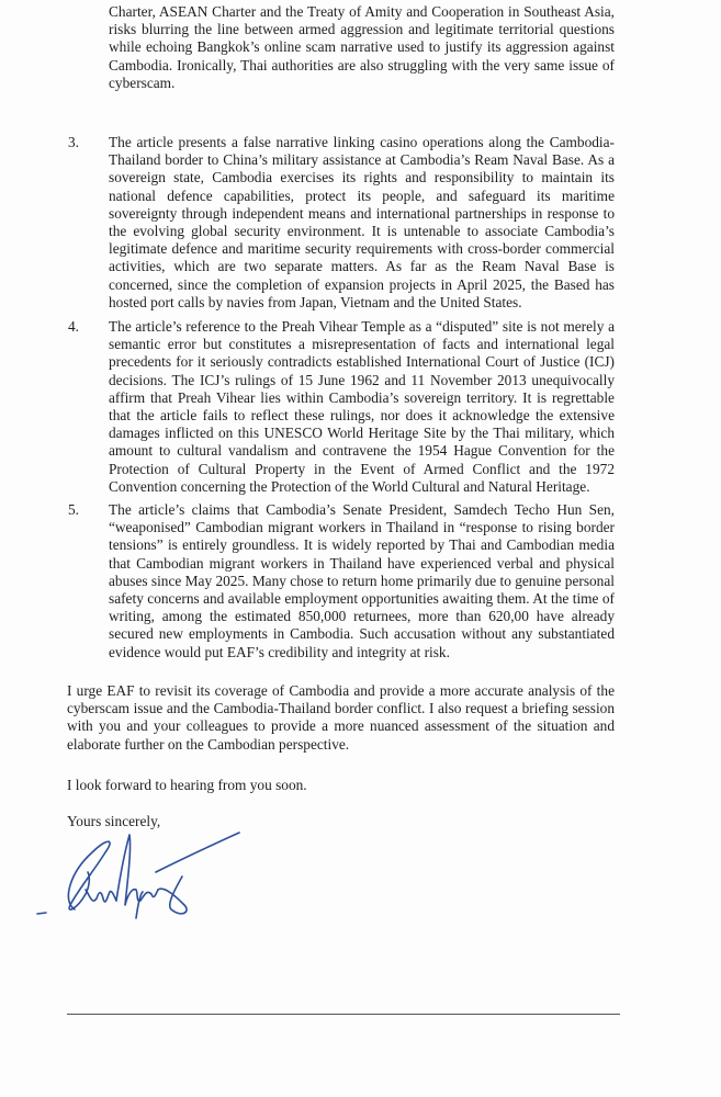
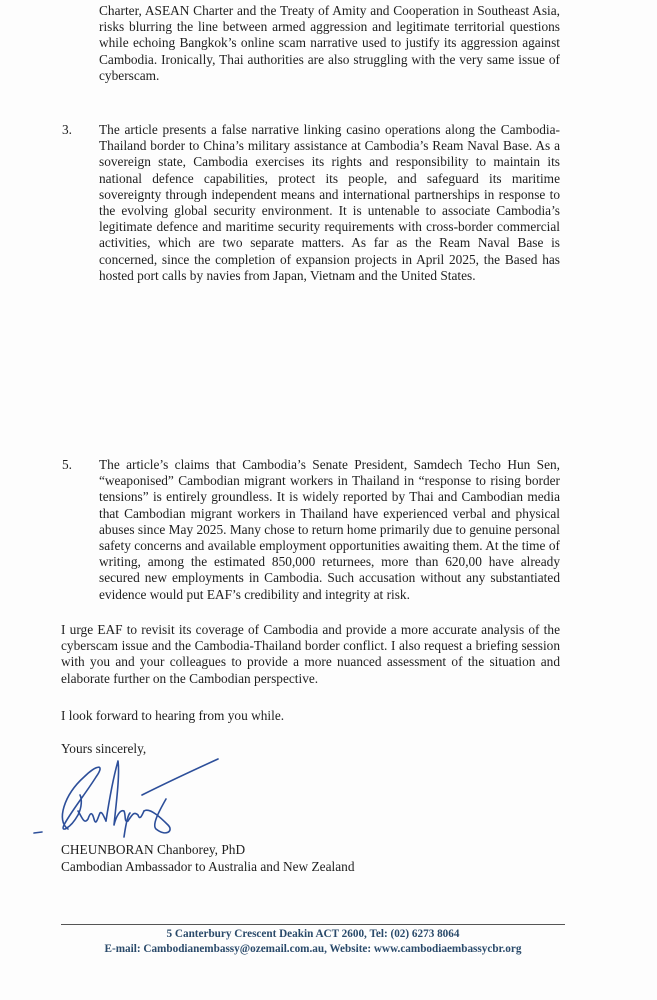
  Charter, ASEAN Charter and the Treaty of Amity and Cooperation in Southeast Asia, risks blurring the line between armed aggression and legitimate territorial questions while echoing Bangkok’s online scam narrative used to justify its aggression against Cambodia. Ironically, Thai authorities are also struggling with the very same issue of cyberscam.
  3.
  The article presents a false narrative linking casino operations along the Cambodia-Thailand border to China’s military assistance at Cambodia’s Ream Naval Base. As a sovereign state, Cambodia exercises its rights and responsibility to maintain its national defence capabilities, protect its people, and safeguard its maritime sovereignty through independent means and international partnerships in response to the evolving global security environment. It is untenable to associate Cambodia’s legitimate defence and maritime security requirements with cross-border commercial activities, which are two separate matters. As far as the Ream Naval Base is concerned, since the completion of expansion projects in April 2025, the Based has hosted port calls by navies from Japan, Vietnam and the United States.
- 4.
- The article’s reference to the Preah Vihear Temple as a “disputed” site is not merely a semantic error but constitutes a misrepresentation of facts and international legal precedents for it seriously contradicts established International Court of Justice (ICJ) decisions. The ICJ’s rulings of 15 June 1962 and 11 November 2013 unequivocally affirm that Preah Vihear lies within Cambodia’s sovereign territory. It is regrettable that the article fails to reflect these rulings, nor does it acknowledge the extensive damages inflicted on this UNESCO World Heritage Site by the Thai military, which amount to cultural vandalism and contravene the 1954 Hague Convention for the Protection of Cultural Property in the Event of Armed Conflict and the 1972 Convention concerning the Protection of the World Cultural and Natural Heritage.
  5.
  The article’s claims that Cambodia’s Senate President, Samdech Techo Hun Sen, “weaponised” Cambodian migrant workers in Thailand in “response to rising border tensions” is entirely groundless. It is widely reported by Thai and Cambodian media that Cambodian migrant workers in Thailand have experienced verbal and physical abuses since May 2025. Many chose to return home primarily due to genuine personal safety concerns and available employment opportunities awaiting them. At the time of writing, among the estimated 850,000 returnees, more than 620,00 have already secured new employments in Cambodia. Such accusation without any substantiated evidence would put EAF’s credibility and integrity at risk.
  I urge EAF to revisit its coverage of Cambodia and provide a more accurate analysis of the cyberscam issue and the Cambodia-Thailand border conflict. I also request a briefing session with you and your colleagues to provide a more nuanced assessment of the situation and elaborate further on the Cambodian perspective.
- I look forward to hearing from you soon.
+ I look forward to hearing from you while.
  Yours sincerely,
+ CHEUNBORAN Chanborey, PhD
+ Cambodian Ambassador to Australia and New Zealand
+ 5 Canterbury Crescent Deakin ACT 2600, Tel: (02) 6273 8064
+ E-mail: Cambodianembassy@ozemail.com.au, Website: www.cambodiaembassycbr.org
